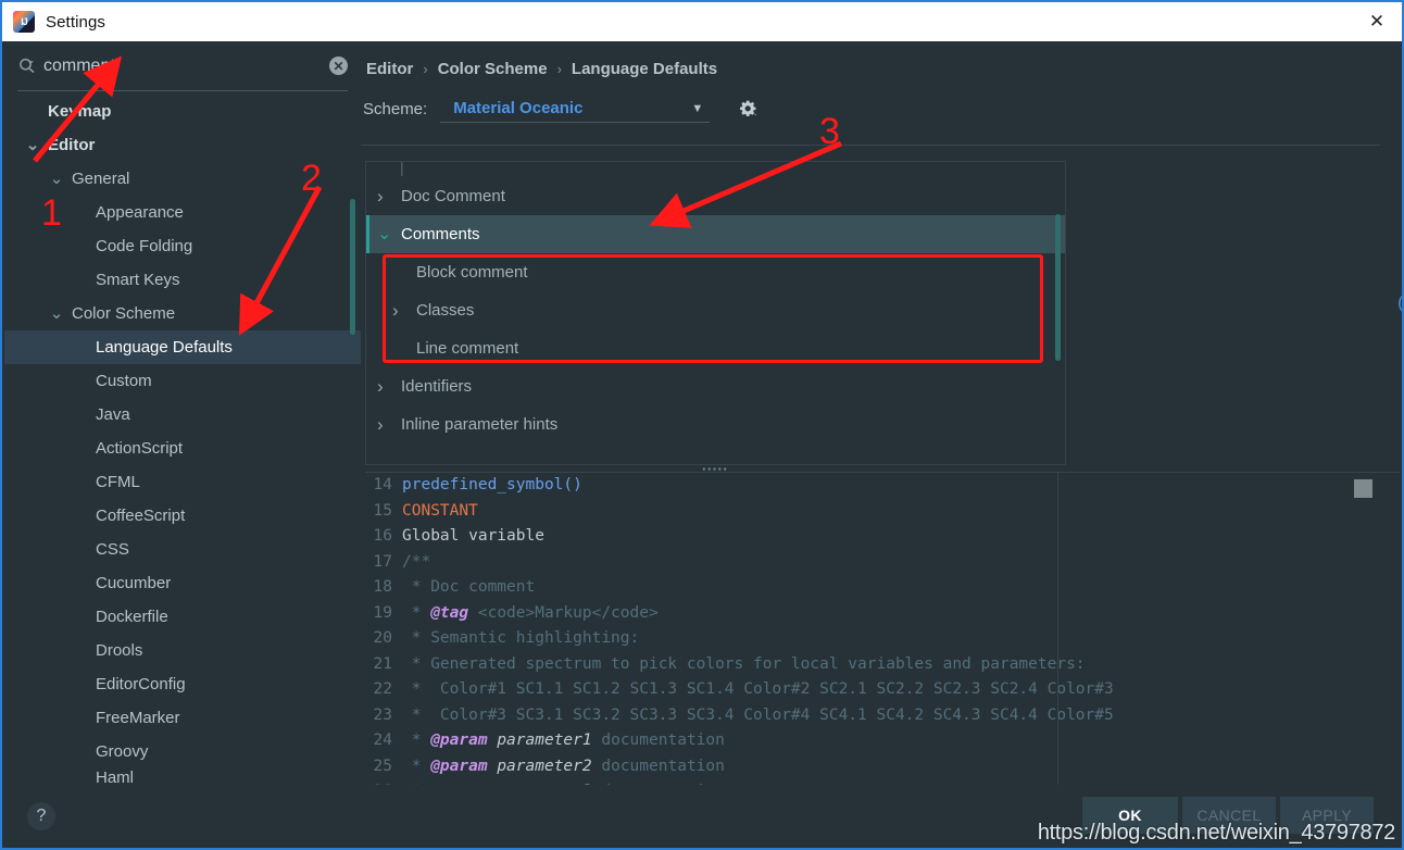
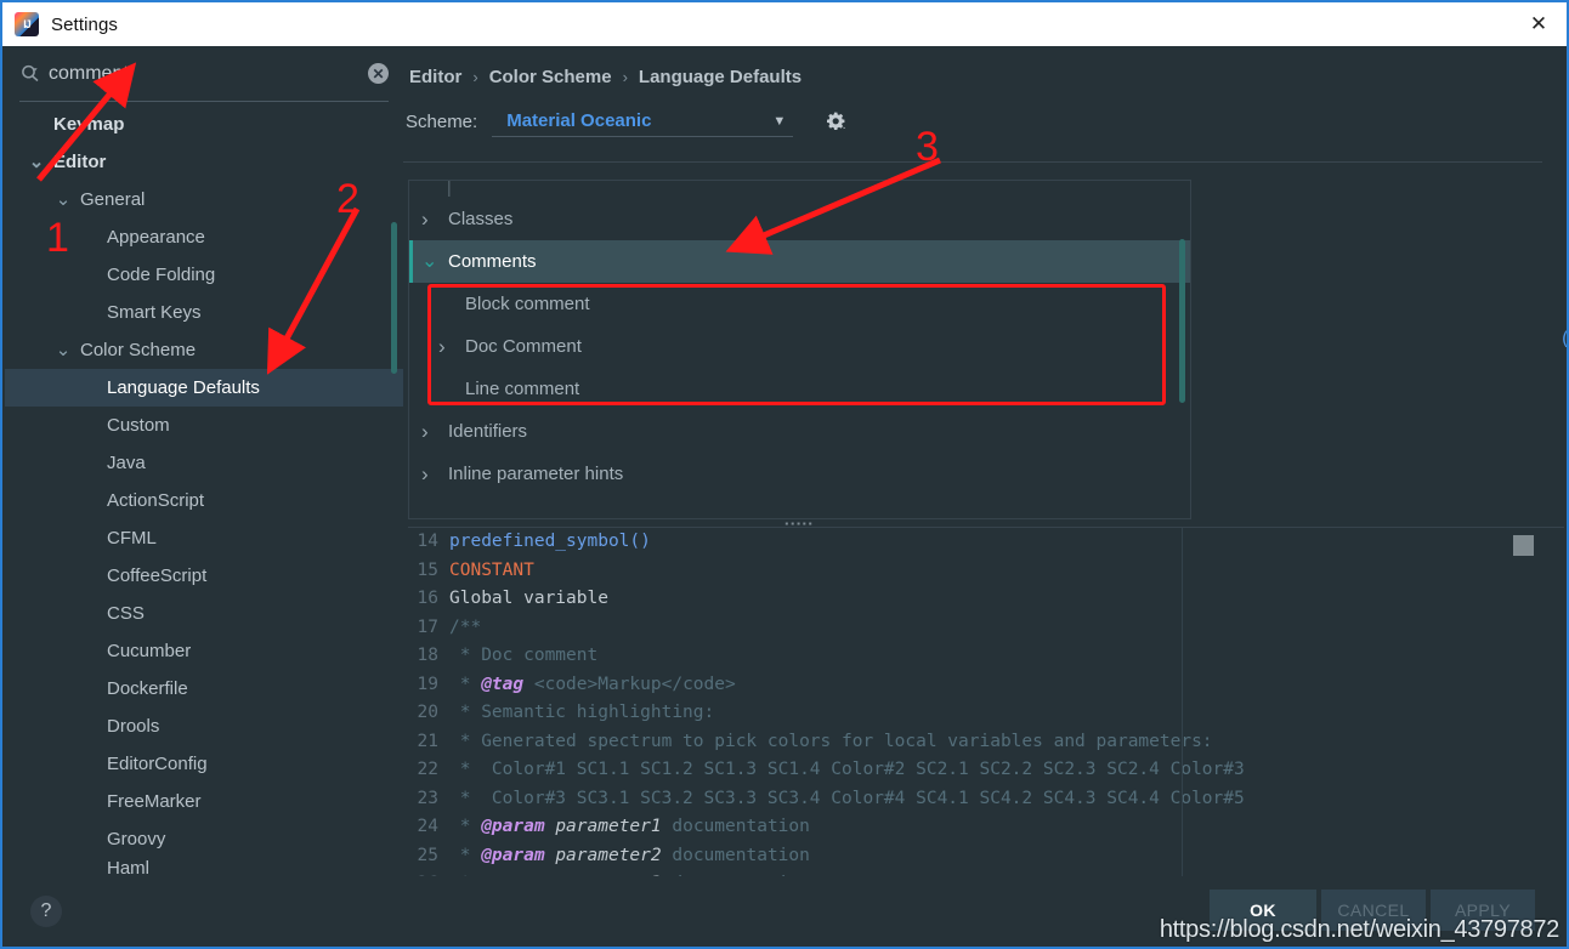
  IJ
  Settings
  ✕
  comment
  ✕
  Kemap
  ⌄
  Editor
  ⌄
  General
  Appearance
  Code Folding
  Smart Keys
  ⌄
  Color Scheme
  Language Defaults
  Custom
  Java
  ActionScript
  CFML
  CoffeeScript
  CSS
  Cucumber
  Dockerfile
  Drools
  EditorConfig
  FreeMarker
  Groovy
  Haml
  ?
  Editor
  ›
  Color Scheme
  ›
  Language Defaults
  Scheme:
  Material Oceanic
  ▼
  |
  ›
- Doc Comment
+ Classes
  ⌄
  Comments
  Block comment
  ›
- Classes
+ Doc Comment
  Line comment
  ›
  Identifiers
  ›
  Inline parameter hints
  ▪▪▪▪▪
  14
  predefined_symbol()
  15
  CONSTANT
  16
  Global variable
  17
  /**
  18
  * Doc comment
  19
  * @tag <code>Markup</code>
  20
  * Semantic highlighting:
  21
  * Generated spectrum to pick colors for local variables and parameters:
  22
  * Color#1 SC1.1 SC1.2 SC1.3 SC1.4 Color#2 SC2.1 SC2.2 SC2.3 SC2.4 Color#3
  23
  * Color#3 SC3.1 SC3.2 SC3.3 SC3.4 Color#4 SC4.1 SC4.2 SC4.3 SC4.4 Color#5
  24
  * @param parameter1 documentation
  25
  * @param parameter2 documentation
  (
  OK
  CANCEL
  APPLY
  https://blog.csdn.net/weixin_43797872
  1
  2
  3
